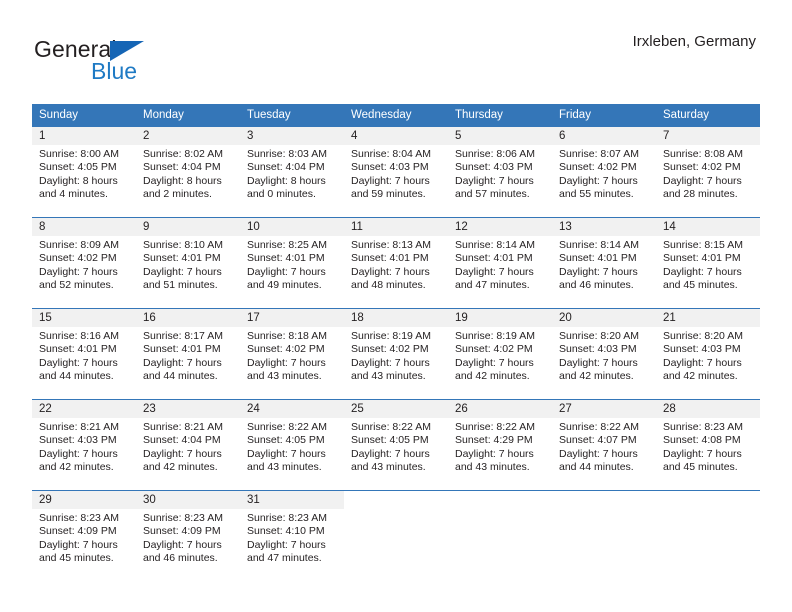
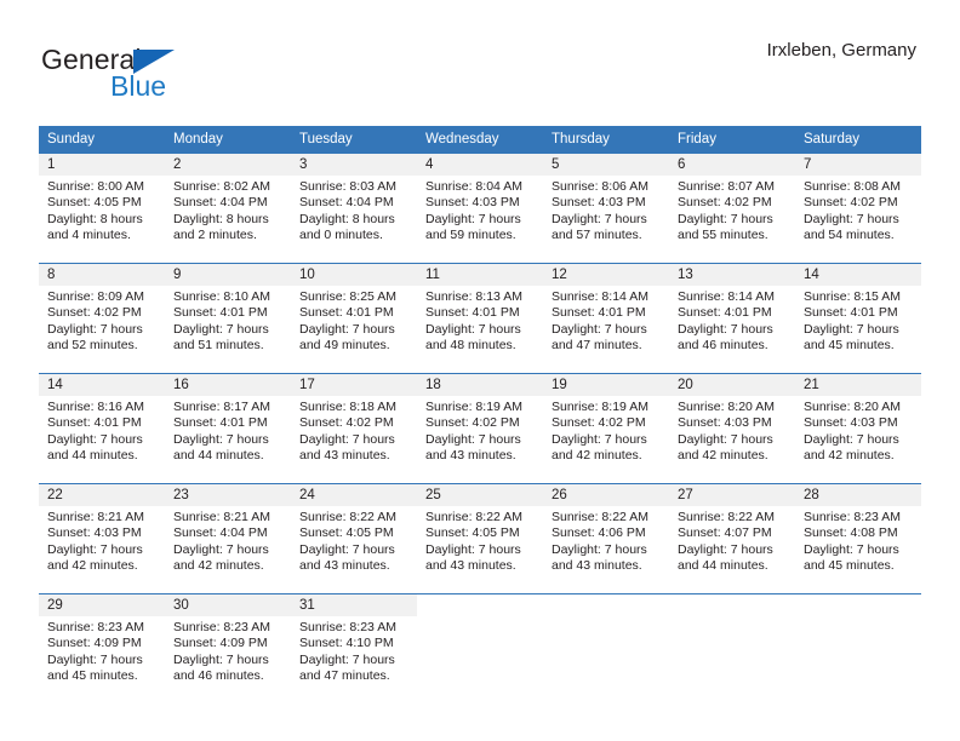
  General
  Blue
  Irxleben, Germany
  Sunday	Monday	Tuesday	Wednesday	Thursday	Friday	Saturday
- 1Sunrise: 8:00 AMSunset: 4:05 PMDaylight: 8 hoursand 4 minutes.	2Sunrise: 8:02 AMSunset: 4:04 PMDaylight: 8 hoursand 2 minutes.	3Sunrise: 8:03 AMSunset: 4:04 PMDaylight: 8 hoursand 0 minutes.	4Sunrise: 8:04 AMSunset: 4:03 PMDaylight: 7 hoursand 59 minutes.	5Sunrise: 8:06 AMSunset: 4:03 PMDaylight: 7 hoursand 57 minutes.	6Sunrise: 8:07 AMSunset: 4:02 PMDaylight: 7 hoursand 55 minutes.	7Sunrise: 8:08 AMSunset: 4:02 PMDaylight: 7 hoursand 28 minutes.
+ 1Sunrise: 8:00 AMSunset: 4:05 PMDaylight: 8 hoursand 4 minutes.	2Sunrise: 8:02 AMSunset: 4:04 PMDaylight: 8 hoursand 2 minutes.	3Sunrise: 8:03 AMSunset: 4:04 PMDaylight: 8 hoursand 0 minutes.	4Sunrise: 8:04 AMSunset: 4:03 PMDaylight: 7 hoursand 59 minutes.	5Sunrise: 8:06 AMSunset: 4:03 PMDaylight: 7 hoursand 57 minutes.	6Sunrise: 8:07 AMSunset: 4:02 PMDaylight: 7 hoursand 55 minutes.	7Sunrise: 8:08 AMSunset: 4:02 PMDaylight: 7 hoursand 54 minutes.
  8Sunrise: 8:09 AMSunset: 4:02 PMDaylight: 7 hoursand 52 minutes.	9Sunrise: 8:10 AMSunset: 4:01 PMDaylight: 7 hoursand 51 minutes.	10Sunrise: 8:25 AMSunset: 4:01 PMDaylight: 7 hoursand 49 minutes.	11Sunrise: 8:13 AMSunset: 4:01 PMDaylight: 7 hoursand 48 minutes.	12Sunrise: 8:14 AMSunset: 4:01 PMDaylight: 7 hoursand 47 minutes.	13Sunrise: 8:14 AMSunset: 4:01 PMDaylight: 7 hoursand 46 minutes.	14Sunrise: 8:15 AMSunset: 4:01 PMDaylight: 7 hoursand 45 minutes.
- 15Sunrise: 8:16 AMSunset: 4:01 PMDaylight: 7 hoursand 44 minutes.	16Sunrise: 8:17 AMSunset: 4:01 PMDaylight: 7 hoursand 44 minutes.	17Sunrise: 8:18 AMSunset: 4:02 PMDaylight: 7 hoursand 43 minutes.	18Sunrise: 8:19 AMSunset: 4:02 PMDaylight: 7 hoursand 43 minutes.	19Sunrise: 8:19 AMSunset: 4:02 PMDaylight: 7 hoursand 42 minutes.	20Sunrise: 8:20 AMSunset: 4:03 PMDaylight: 7 hoursand 42 minutes.	21Sunrise: 8:20 AMSunset: 4:03 PMDaylight: 7 hoursand 42 minutes.
+ 14Sunrise: 8:16 AMSunset: 4:01 PMDaylight: 7 hoursand 44 minutes.	16Sunrise: 8:17 AMSunset: 4:01 PMDaylight: 7 hoursand 44 minutes.	17Sunrise: 8:18 AMSunset: 4:02 PMDaylight: 7 hoursand 43 minutes.	18Sunrise: 8:19 AMSunset: 4:02 PMDaylight: 7 hoursand 43 minutes.	19Sunrise: 8:19 AMSunset: 4:02 PMDaylight: 7 hoursand 42 minutes.	20Sunrise: 8:20 AMSunset: 4:03 PMDaylight: 7 hoursand 42 minutes.	21Sunrise: 8:20 AMSunset: 4:03 PMDaylight: 7 hoursand 42 minutes.
- 22Sunrise: 8:21 AMSunset: 4:03 PMDaylight: 7 hoursand 42 minutes.	23Sunrise: 8:21 AMSunset: 4:04 PMDaylight: 7 hoursand 42 minutes.	24Sunrise: 8:22 AMSunset: 4:05 PMDaylight: 7 hoursand 43 minutes.	25Sunrise: 8:22 AMSunset: 4:05 PMDaylight: 7 hoursand 43 minutes.	26Sunrise: 8:22 AMSunset: 4:29 PMDaylight: 7 hoursand 43 minutes.	27Sunrise: 8:22 AMSunset: 4:07 PMDaylight: 7 hoursand 44 minutes.	28Sunrise: 8:23 AMSunset: 4:08 PMDaylight: 7 hoursand 45 minutes.
+ 22Sunrise: 8:21 AMSunset: 4:03 PMDaylight: 7 hoursand 42 minutes.	23Sunrise: 8:21 AMSunset: 4:04 PMDaylight: 7 hoursand 42 minutes.	24Sunrise: 8:22 AMSunset: 4:05 PMDaylight: 7 hoursand 43 minutes.	25Sunrise: 8:22 AMSunset: 4:05 PMDaylight: 7 hoursand 43 minutes.	26Sunrise: 8:22 AMSunset: 4:06 PMDaylight: 7 hoursand 43 minutes.	27Sunrise: 8:22 AMSunset: 4:07 PMDaylight: 7 hoursand 44 minutes.	28Sunrise: 8:23 AMSunset: 4:08 PMDaylight: 7 hoursand 45 minutes.
  29Sunrise: 8:23 AMSunset: 4:09 PMDaylight: 7 hoursand 45 minutes.	30Sunrise: 8:23 AMSunset: 4:09 PMDaylight: 7 hoursand 46 minutes.	31Sunrise: 8:23 AMSunset: 4:10 PMDaylight: 7 hoursand 47 minutes.
